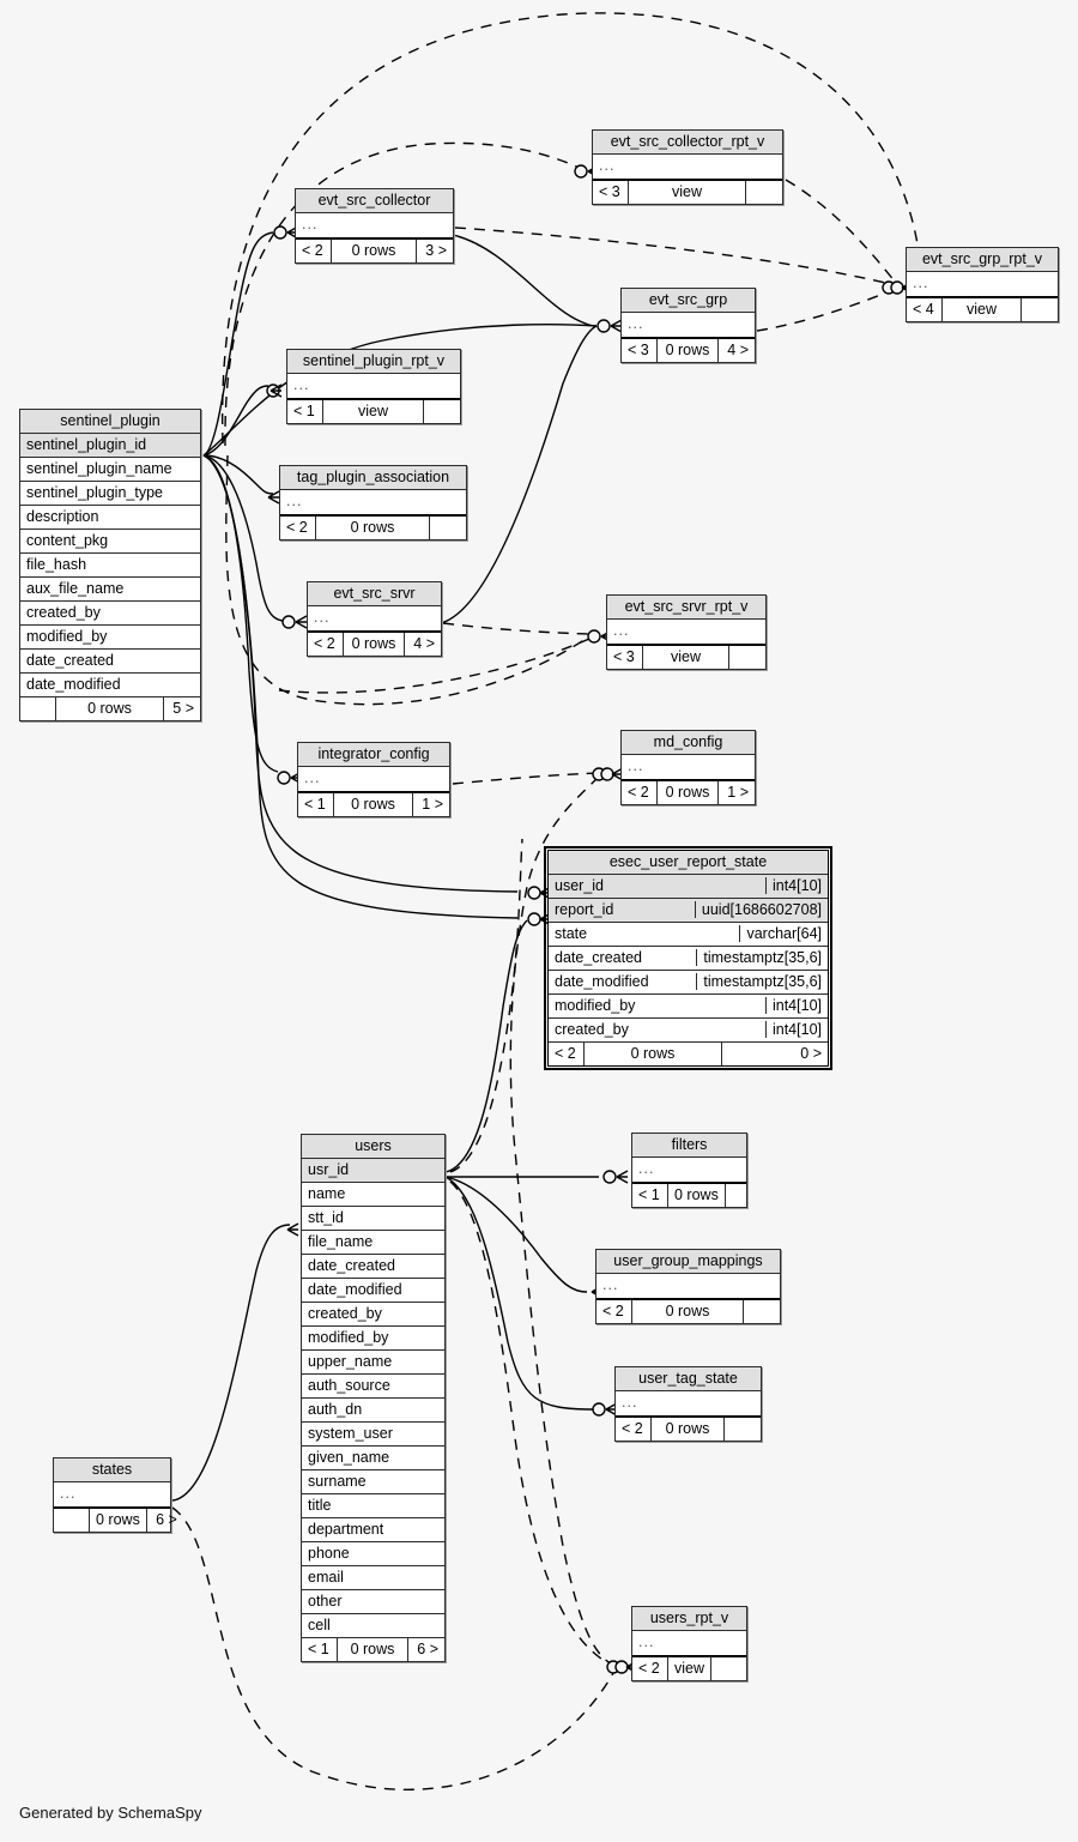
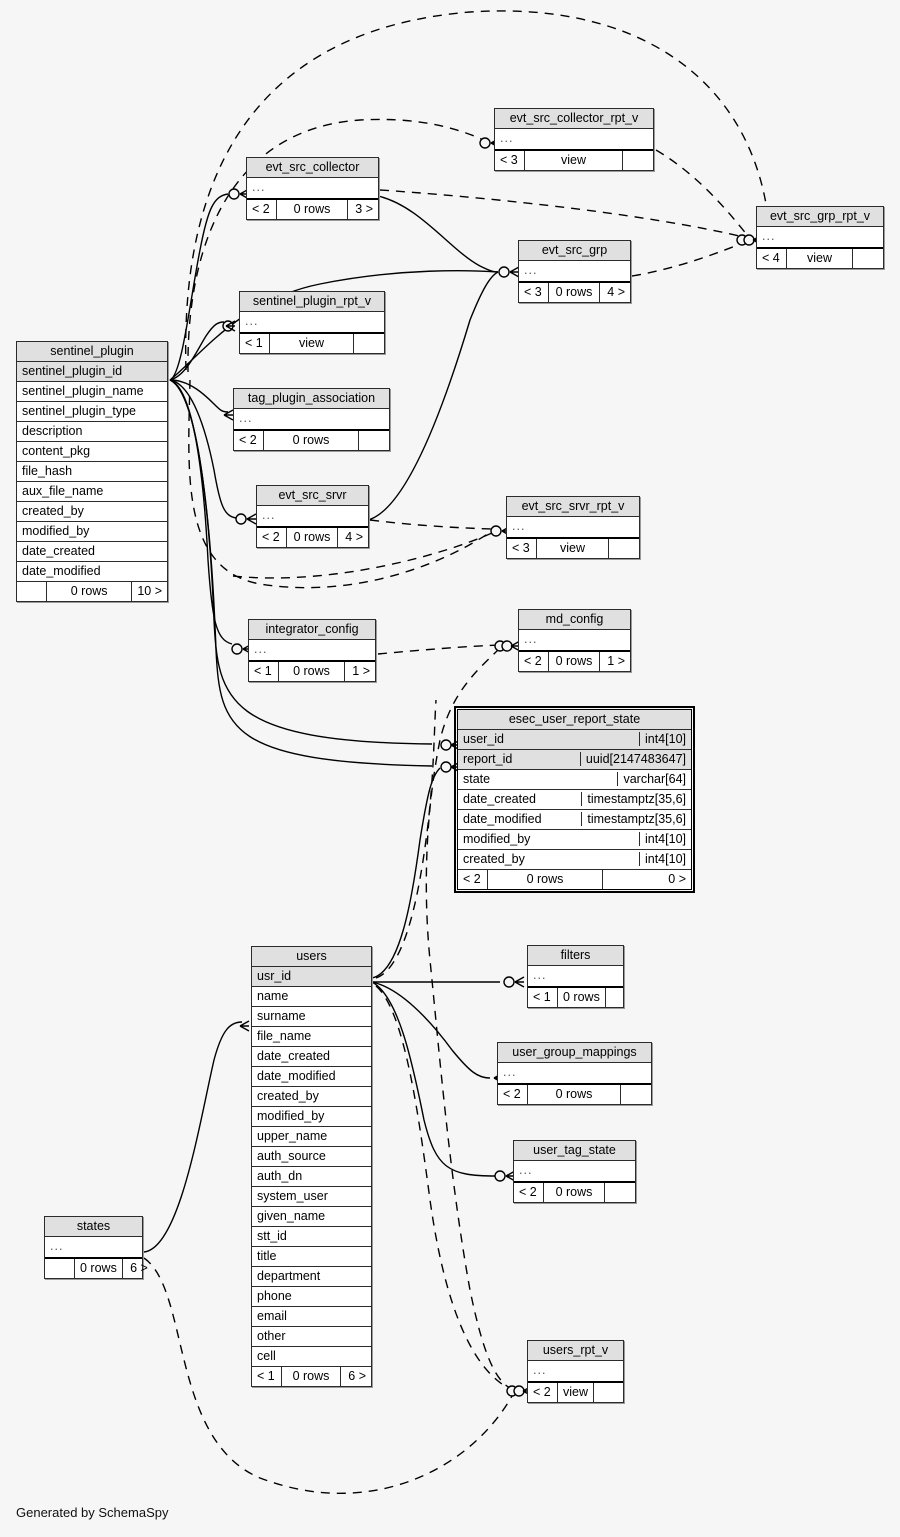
  sentinel_plugin
  sentinel_plugin_id
  sentinel_plugin_name
  sentinel_plugin_type
  description
  content_pkg
  file_hash
  aux_file_name
  created_by
  modified_by
  date_created
  date_modified
  0 rows
- 5 >
+ 10 >
  esec_user_report_state
  user_id
  int4[10]
  report_id
- uuid[1686602708]
+ uuid[2147483647]
  state
  varchar[64]
  date_created
  timestamptz[35,6]
  date_modified
  timestamptz[35,6]
  modified_by
  int4[10]
  created_by
  int4[10]
  < 2
  0 rows
  0 >
  users
  usr_id
  name
- stt_id
+ surname
  file_name
  date_created
  date_modified
  created_by
  modified_by
  upper_name
  auth_source
  auth_dn
  system_user
  given_name
- surname
+ stt_id
  title
  department
  phone
  email
  other
  cell
  < 1
  0 rows
  6 >
  evt_src_collector_rpt_v
  ...
  < 3
  view
  evt_src_collector
  ...
  < 2
  0 rows
  3 >
  evt_src_grp
  ...
  < 3
  0 rows
  4 >
  evt_src_grp_rpt_v
  ...
  < 4
  view
  sentinel_plugin_rpt_v
  ...
  < 1
  view
  tag_plugin_association
  ...
  < 2
  0 rows
  evt_src_srvr
  ...
  < 2
  0 rows
  4 >
  evt_src_srvr_rpt_v
  ...
  < 3
  view
  integrator_config
  ...
  < 1
  0 rows
  1 >
  md_config
  ...
  < 2
  0 rows
  1 >
  filters
  ...
  < 1
  0 rows
  user_group_mappings
  ...
  < 2
  0 rows
  user_tag_state
  ...
  < 2
  0 rows
  users_rpt_v
  ...
  < 2
  view
  states
  ...
  0 rows
  6 >
  Generated by SchemaSpy
